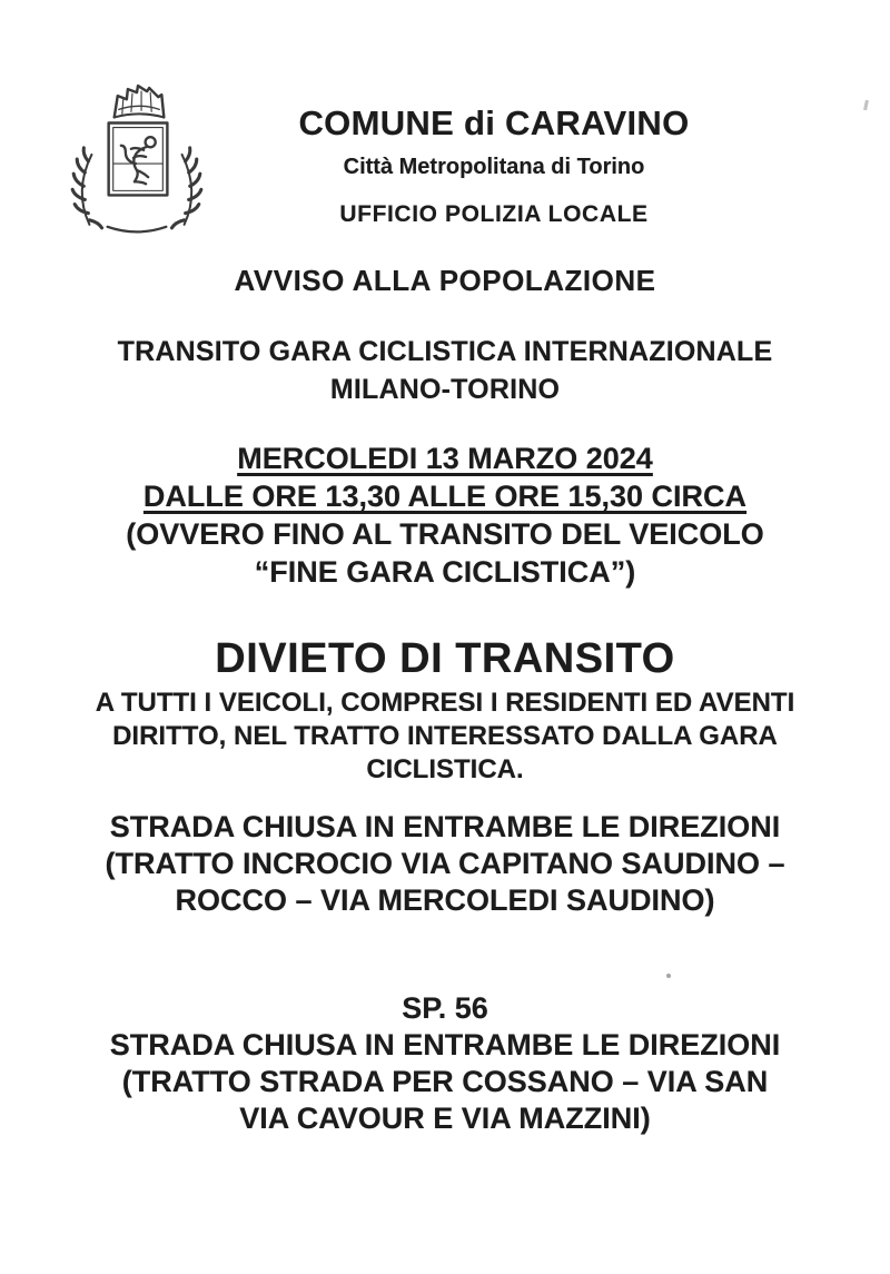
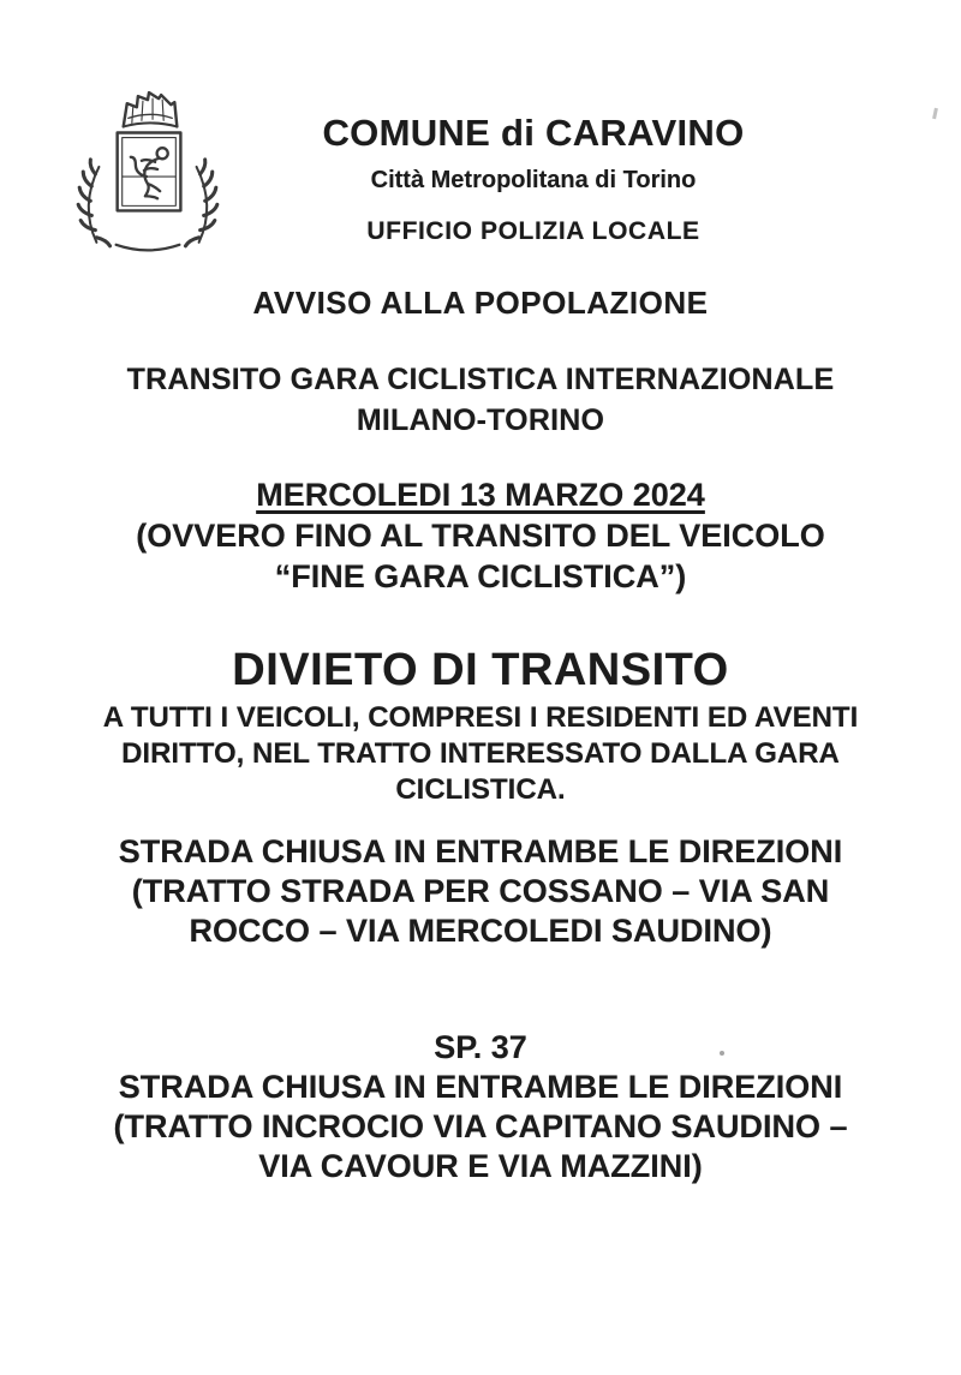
  COMUNE di CARAVINO
  Città Metropolitana di Torino
  UFFICIO POLIZIA LOCALE
  AVVISO ALLA POPOLAZIONE
  TRANSITO GARA CICLISTICA INTERNAZIONALE
  MILANO-TORINO
  MERCOLEDI 13 MARZO 2024
- DALLE ORE 13,30 ALLE ORE 15,30 CIRCA
  (OVVERO FINO AL TRANSITO DEL VEICOLO
  “FINE GARA CICLISTICA”)
  DIVIETO DI TRANSITO
  A TUTTI I VEICOLI, COMPRESI I RESIDENTI ED AVENTI
  DIRITTO, NEL TRATTO INTERESSATO DALLA GARA
  CICLISTICA.
  STRADA CHIUSA IN ENTRAMBE LE DIREZIONI
- (TRATTO INCROCIO VIA CAPITANO SAUDINO –
+ (TRATTO STRADA PER COSSANO – VIA SAN
  ROCCO – VIA MERCOLEDI SAUDINO)
- SP. 56
+ SP. 37
  STRADA CHIUSA IN ENTRAMBE LE DIREZIONI
- (TRATTO STRADA PER COSSANO – VIA SAN
+ (TRATTO INCROCIO VIA CAPITANO SAUDINO –
  VIA CAVOUR E VIA MAZZINI)
